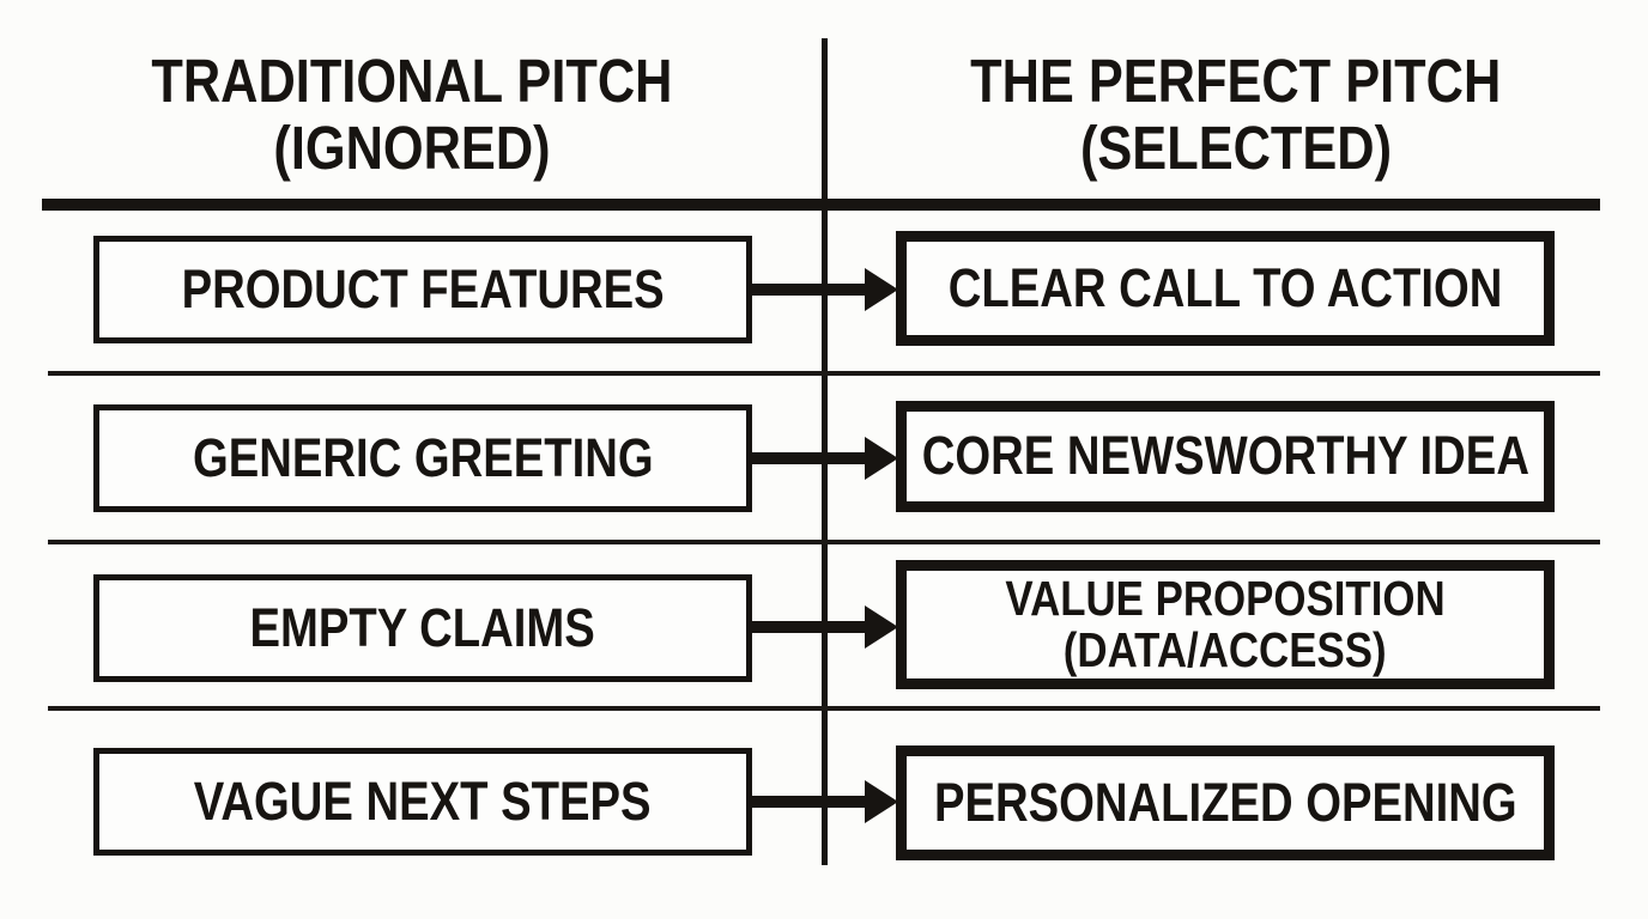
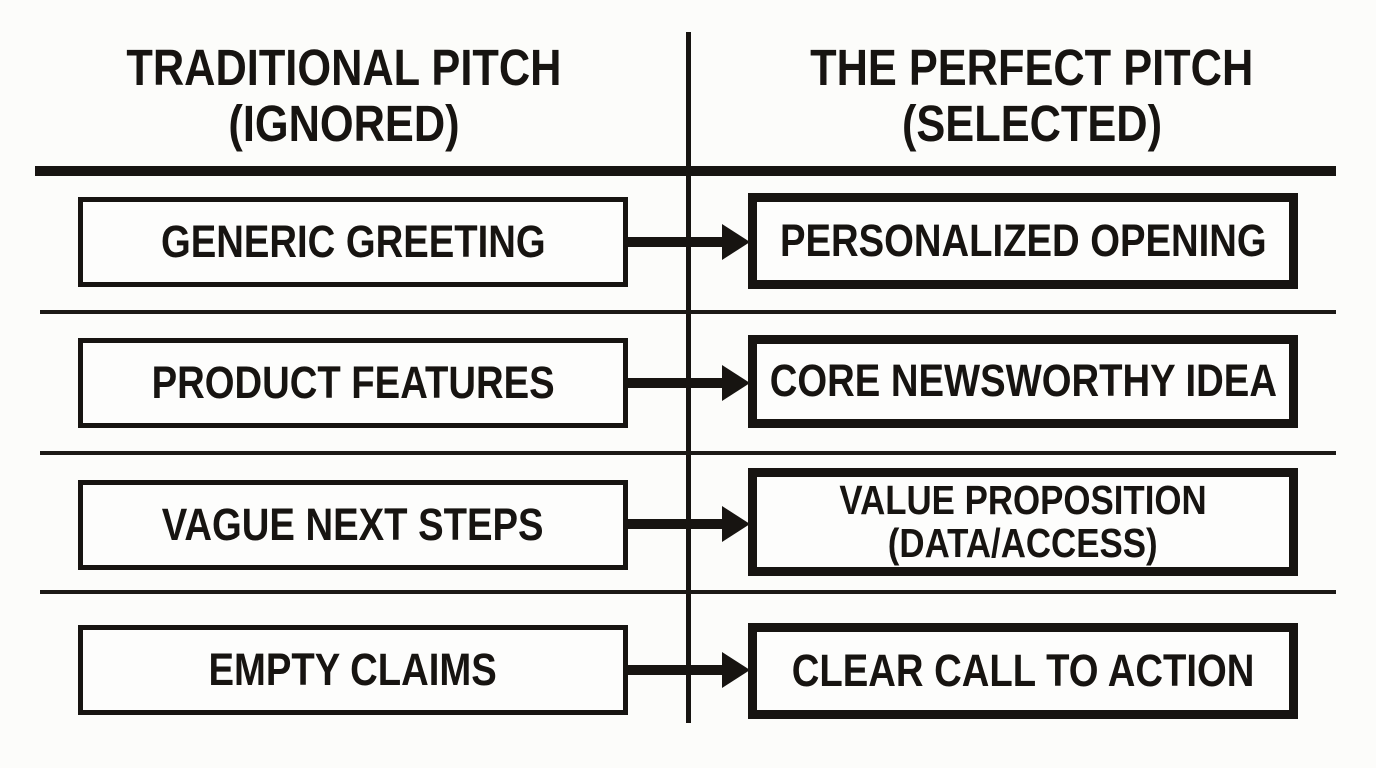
  TRADITIONAL PITCH
  (IGNORED)
  THE PERFECT PITCH
  (SELECTED)
- PRODUCT FEATURES
+ GENERIC GREETING
- CLEAR CALL TO ACTION
+ PERSONALIZED OPENING
- GENERIC GREETING
+ PRODUCT FEATURES
  CORE NEWSWORTHY IDEA
- EMPTY CLAIMS
+ VAGUE NEXT STEPS
  VALUE PROPOSITION
  (DATA/ACCESS)
- VAGUE NEXT STEPS
+ EMPTY CLAIMS
- PERSONALIZED OPENING
+ CLEAR CALL TO ACTION
